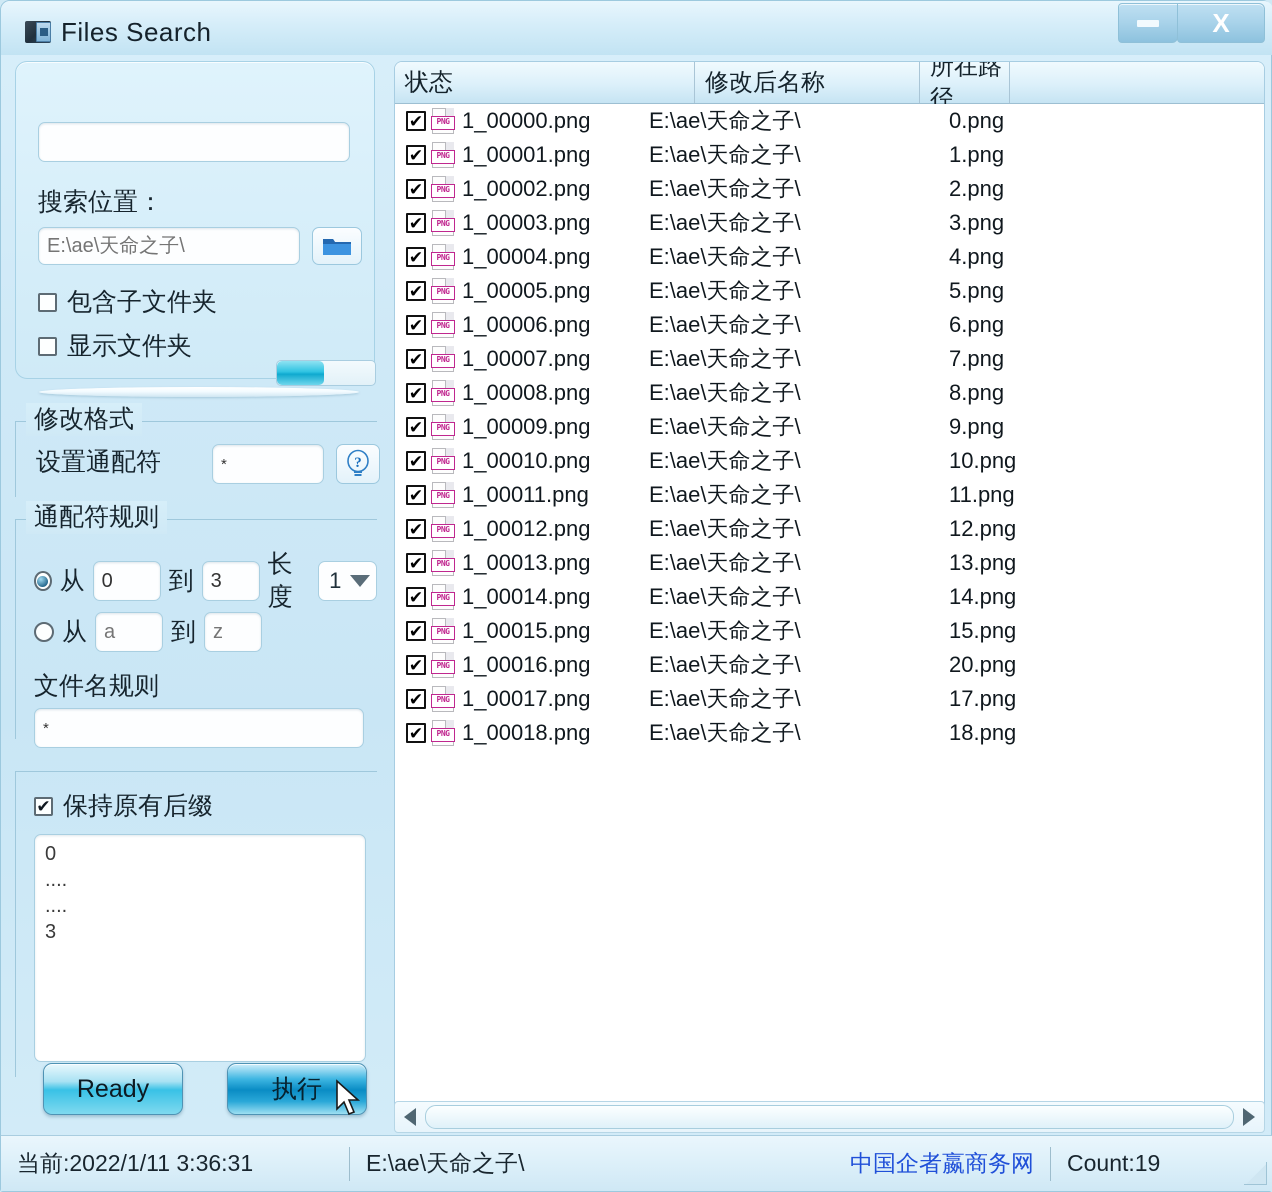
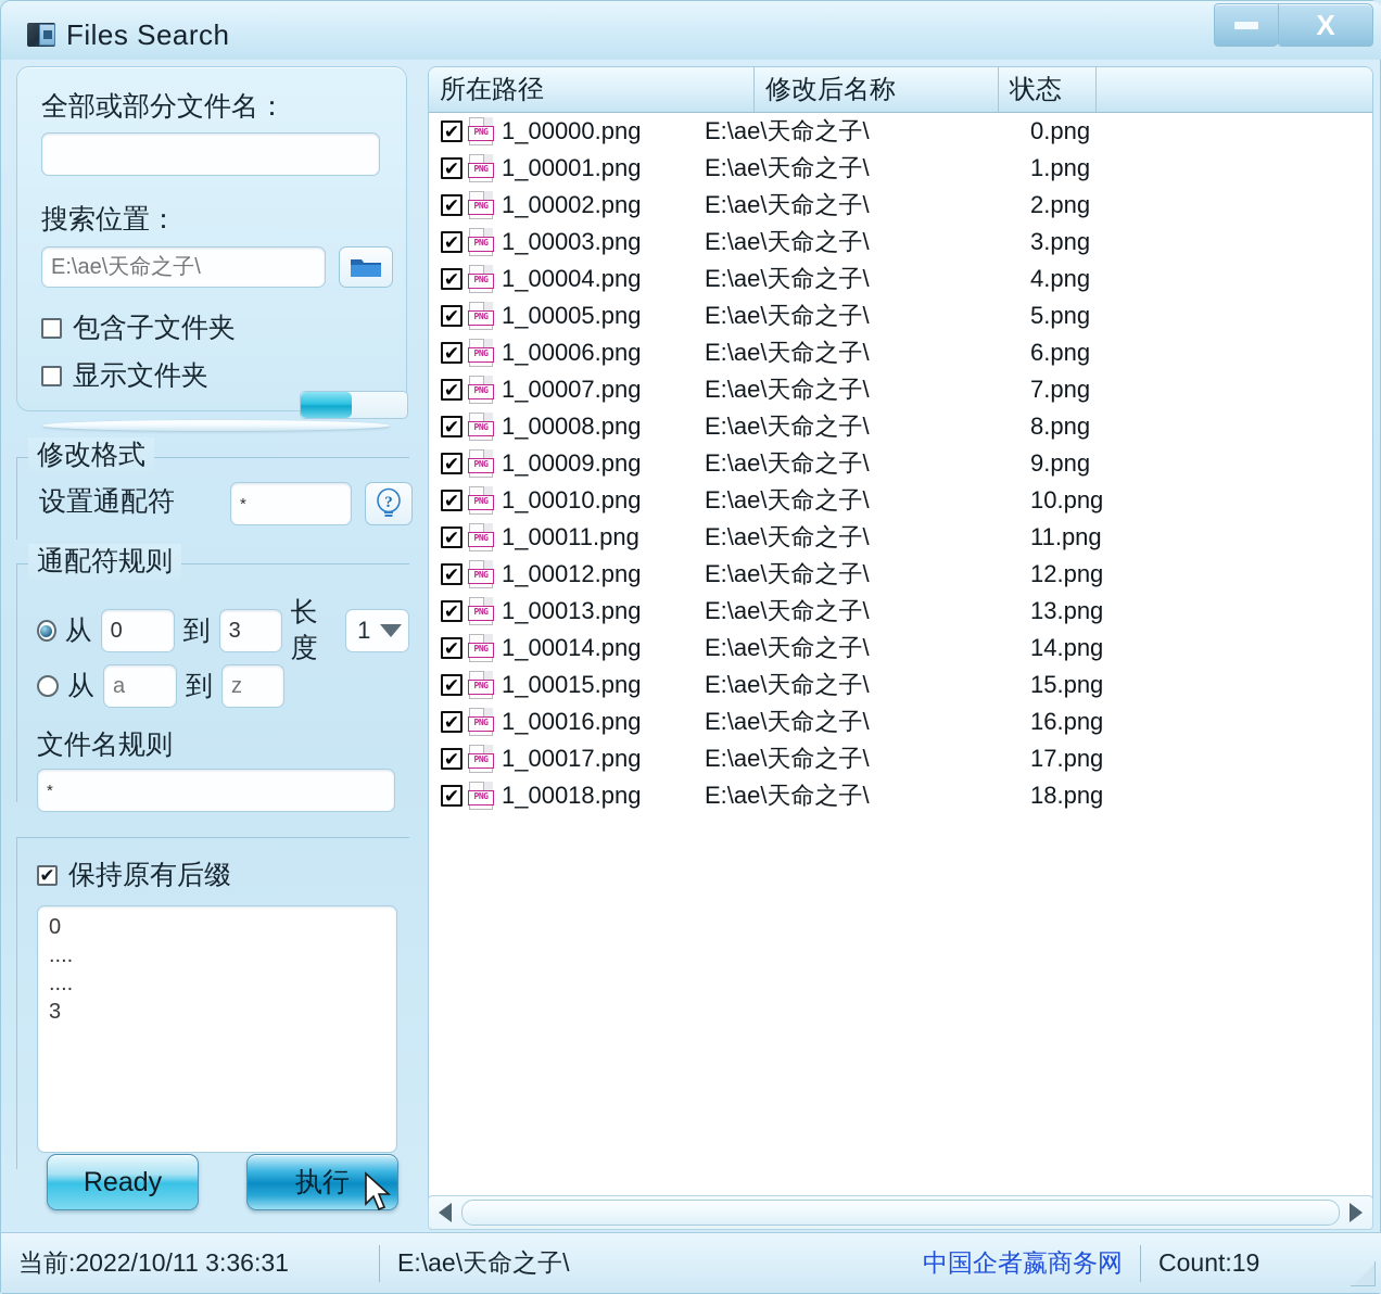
  Files Search
  X
+ 全部或部分文件名：
  搜索位置：
  E:\ae\天命之子\
  包含子文件夹
  显示文件夹
  修改格式
  设置通配符
  *
  ?
  通配符规则
  从
  0
  到
  3
  长度
  1
  从
  a
  到
  z
  文件名规则
  *
  ✔
  保持原有后缀
  0
  ....
  ....
  3
  Ready
  执行
- 状态
+ 所在路径
  修改后名称
- 所在路径
+ 状态
  ✔
  PNG
  1_00000.png
  E:\ae\天命之子\
  0.png
  ✔
  PNG
  1_00001.png
  E:\ae\天命之子\
  1.png
  ✔
  PNG
  1_00002.png
  E:\ae\天命之子\
  2.png
  ✔
  PNG
  1_00003.png
  E:\ae\天命之子\
  3.png
  ✔
  PNG
  1_00004.png
  E:\ae\天命之子\
  4.png
  ✔
  PNG
  1_00005.png
  E:\ae\天命之子\
  5.png
  ✔
  PNG
  1_00006.png
  E:\ae\天命之子\
  6.png
  ✔
  PNG
  1_00007.png
  E:\ae\天命之子\
  7.png
  ✔
  PNG
  1_00008.png
  E:\ae\天命之子\
  8.png
  ✔
  PNG
  1_00009.png
  E:\ae\天命之子\
  9.png
  ✔
  PNG
  1_00010.png
  E:\ae\天命之子\
  10.png
  ✔
  PNG
  1_00011.png
  E:\ae\天命之子\
  11.png
  ✔
  PNG
  1_00012.png
  E:\ae\天命之子\
  12.png
  ✔
  PNG
  1_00013.png
  E:\ae\天命之子\
  13.png
  ✔
  PNG
  1_00014.png
  E:\ae\天命之子\
  14.png
  ✔
  PNG
  1_00015.png
  E:\ae\天命之子\
  15.png
  ✔
  PNG
  1_00016.png
  E:\ae\天命之子\
- 20.png
+ 16.png
  ✔
  PNG
  1_00017.png
  E:\ae\天命之子\
  17.png
  ✔
  PNG
  1_00018.png
  E:\ae\天命之子\
  18.png
- 当前:2022/1/11 3:36:31
+ 当前:2022/10/11 3:36:31
  E:\ae\天命之子\
  中国企者嬴商务网
  Count:19
